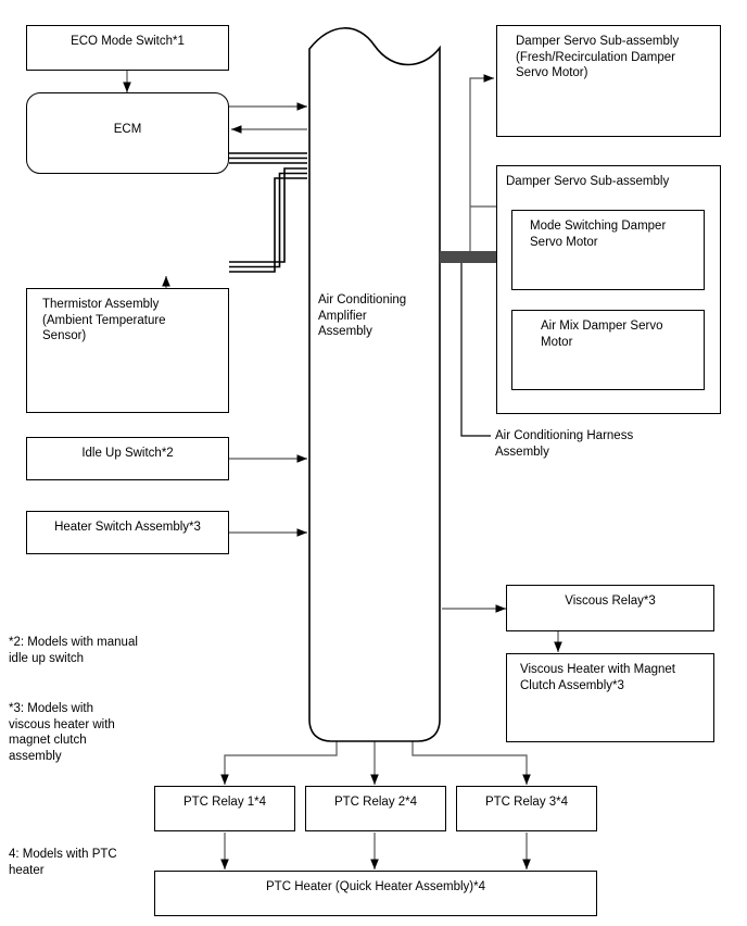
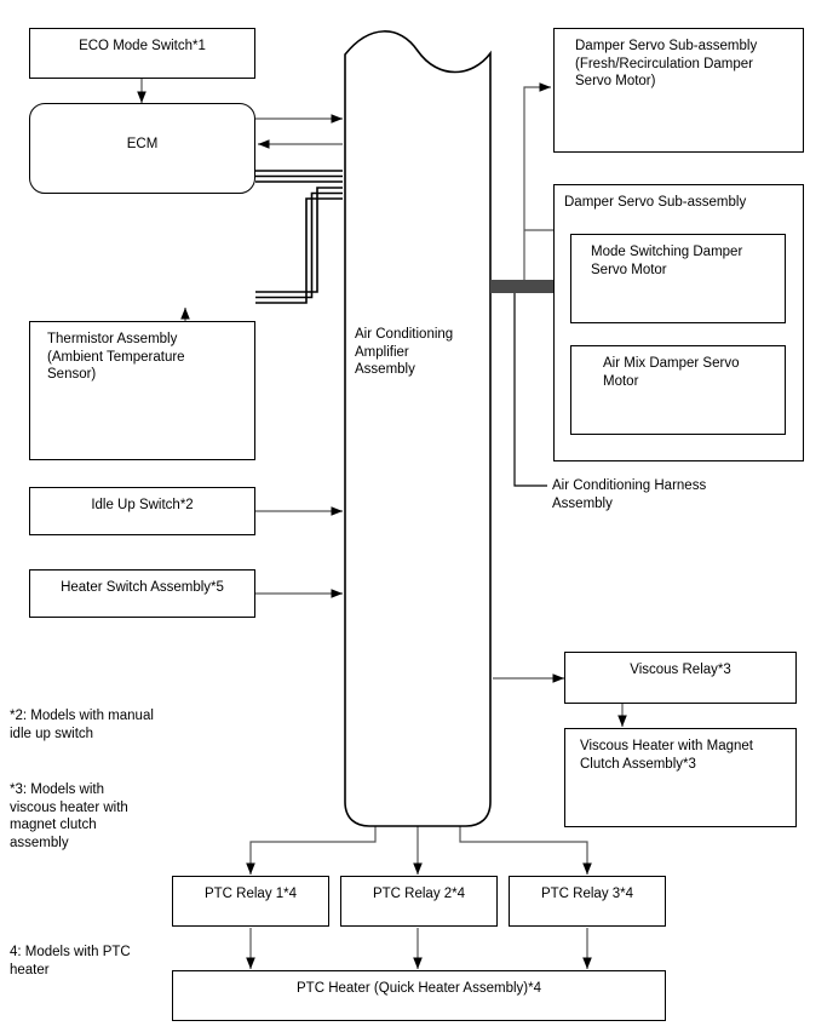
  ECO Mode Switch*1
  ECM
  Thermistor Assembly
  (Ambient Temperature
  Sensor)
  Idle Up Switch*2
- Heater Switch Assembly*3
+ Heater Switch Assembly*5
  Air Conditioning
  Amplifier
  Assembly
  Damper Servo Sub-assembly
  (Fresh/Recirculation Damper
  Servo Motor)
  Damper Servo Sub-assembly
  Mode Switching Damper
  Servo Motor
  Air Mix Damper Servo
  Motor
  Air Conditioning Harness
  Assembly
  Viscous Relay*3
  Viscous Heater with Magnet
  Clutch Assembly*3
  PTC Relay 1*4
  PTC Relay 2*4
  PTC Relay 3*4
  PTC Heater (Quick Heater Assembly)*4
  *2: Models with manual
  idle up switch
  *3: Models with
  viscous heater with
  magnet clutch
  assembly
  4: Models with PTC
  heater
